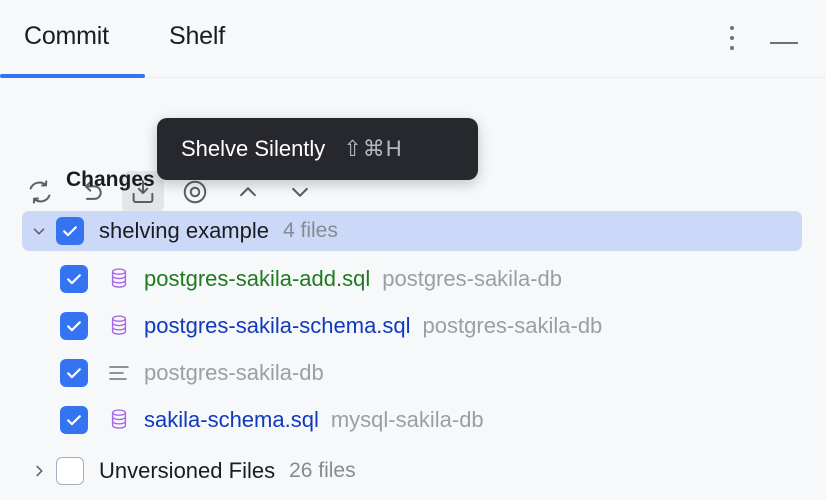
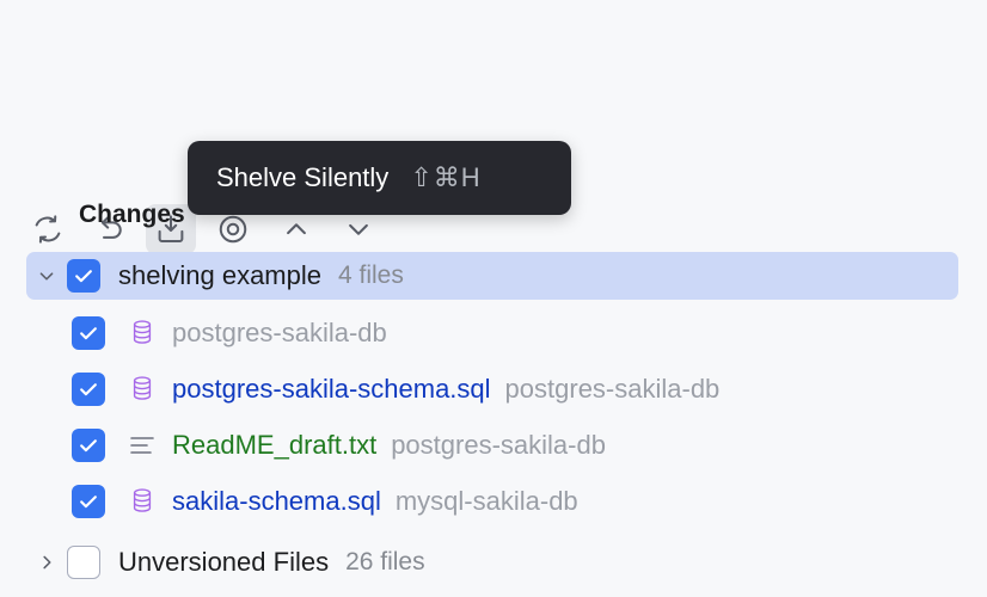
- Commit
- Shelf
  Changes
  shelving example
  4 files
- postgres-sakila-add.sql
  postgres-sakila-db
  postgres-sakila-schema.sql
  postgres-sakila-db
+ ReadME_draft.txt
  postgres-sakila-db
  sakila-schema.sql
  mysql-sakila-db
  Unversioned Files
  26 files
  Shelve Silently
  ⇧⌘H
